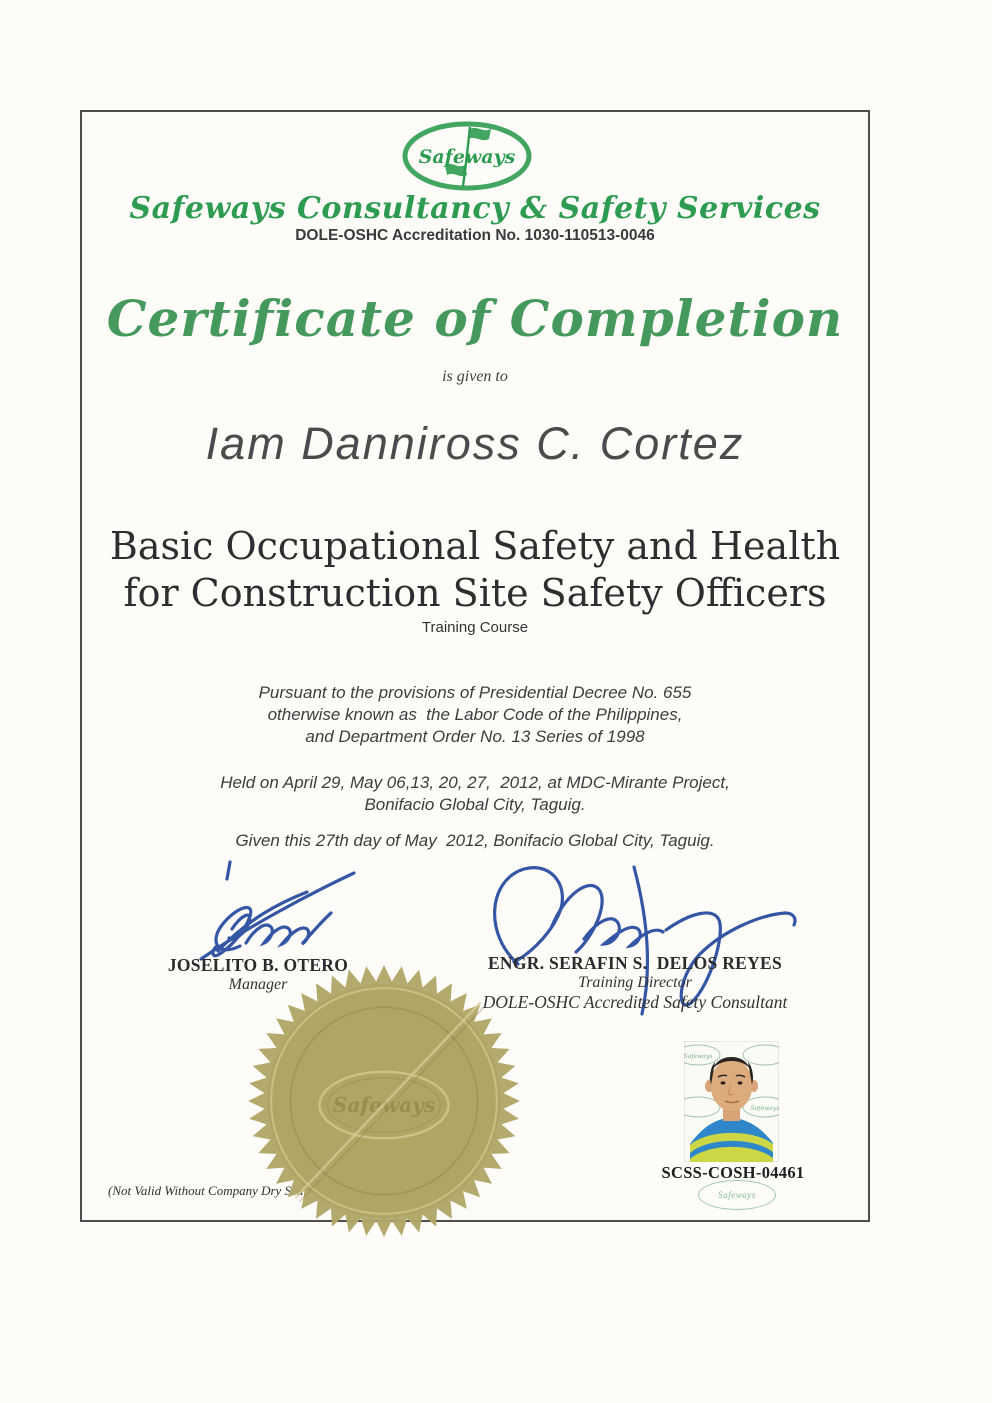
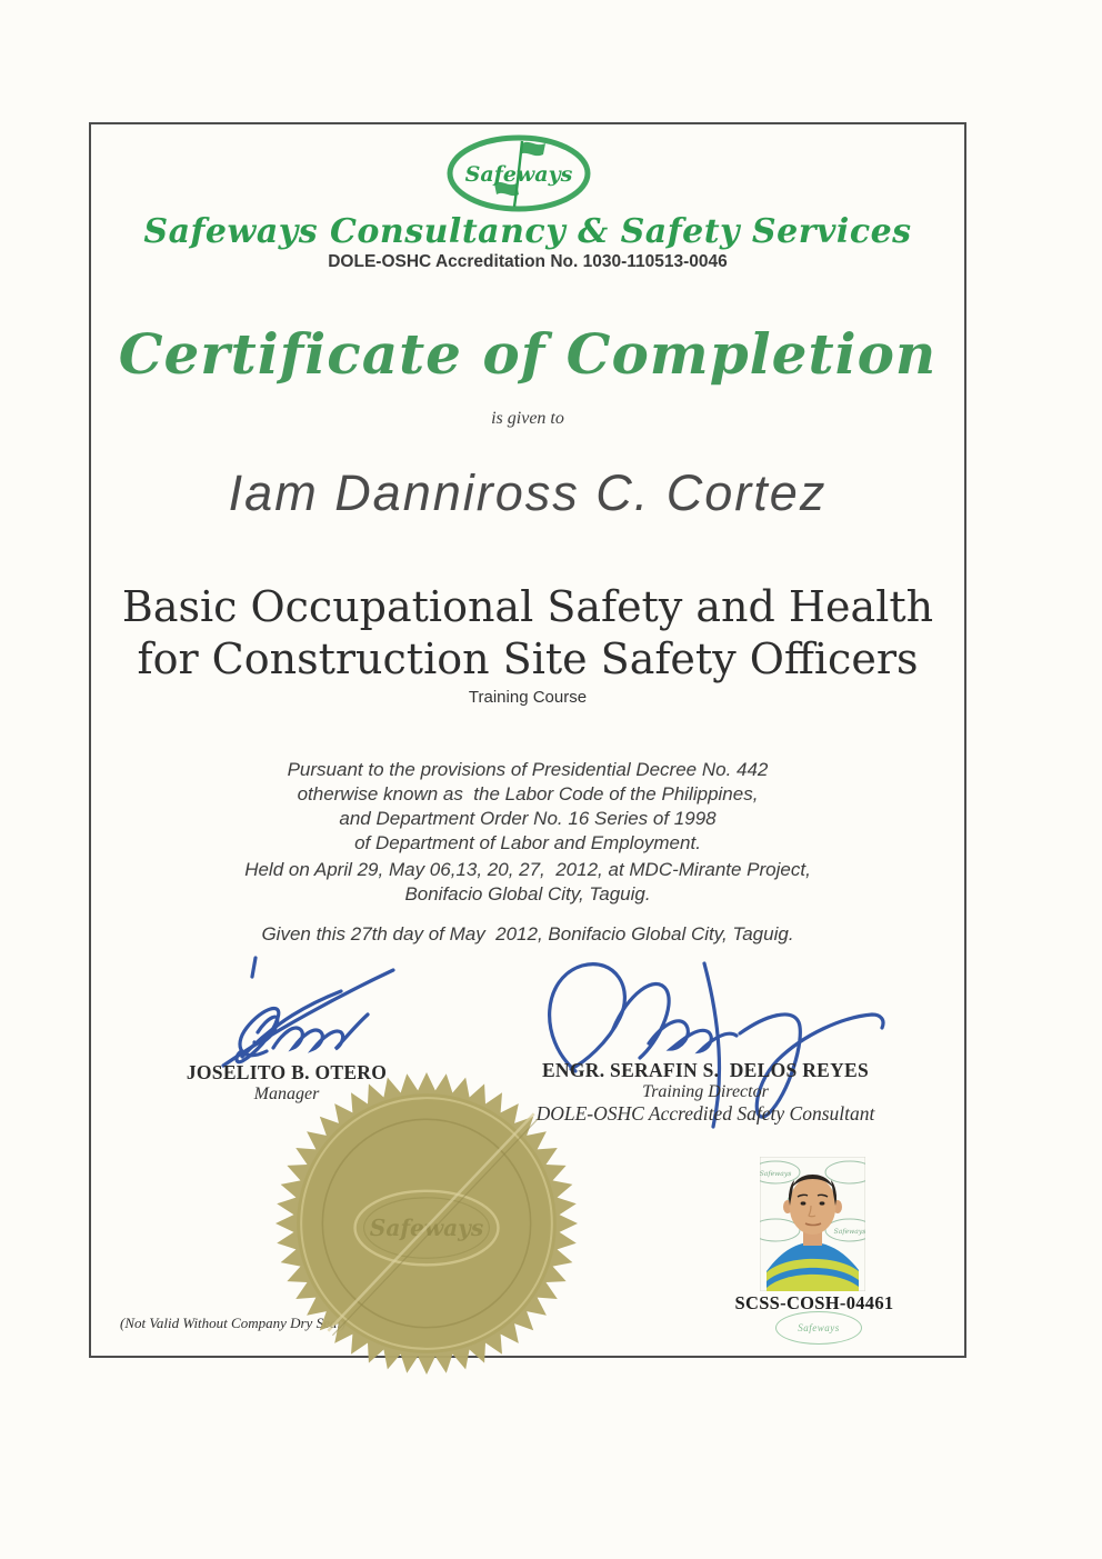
  Safeways
  Safeways Consultancy & Safety Services
  DOLE-OSHC Accreditation No. 1030-110513-0046
  Certificate of Completion
  is given to
  Iam Danniross C. Cortez
  Basic Occupational Safety and Health
  for Construction Site Safety Officers
  Training Course
- Pursuant to the provisions of Presidential Decree No. 655
+ Pursuant to the provisions of Presidential Decree No. 442
  otherwise known as the Labor Code of the Philippines,
- and Department Order No. 13 Series of 1998
+ and Department Order No. 16 Series of 1998
+ of Department of Labor and Employment.
  Held on April 29, May 06,13, 20, 27, 2012, at MDC-Mirante Project,
  Bonifacio Global City, Taguig.
  Given this 27th day of May 2012, Bonifacio Global City, Taguig.
  JOSELITO B. OTERO
  Manager
  ENGR. SERAFIN S. DELOS REYES
  Training Director
  DOLE-OSHC Accredited Safety Consultant
  Safeways
  SCSS-COSH-04461
  Safeways
  (Not Valid Without Company Dry S
